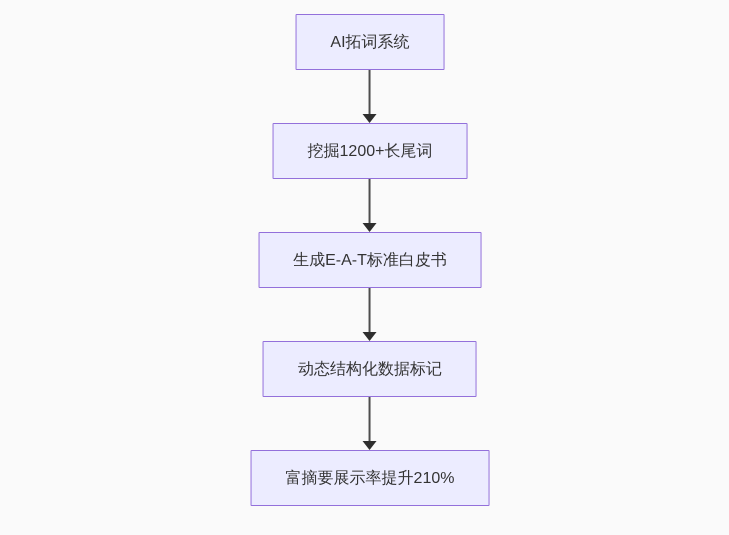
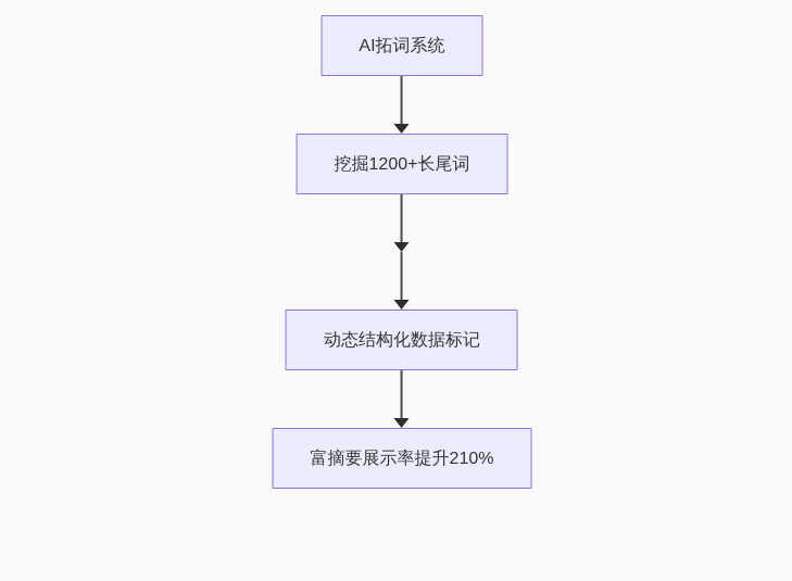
  AI拓词系统
  挖掘1200+长尾词
- 生成E-A-T标准白皮书
  动态结构化数据标记
  富摘要展示率提升210%
